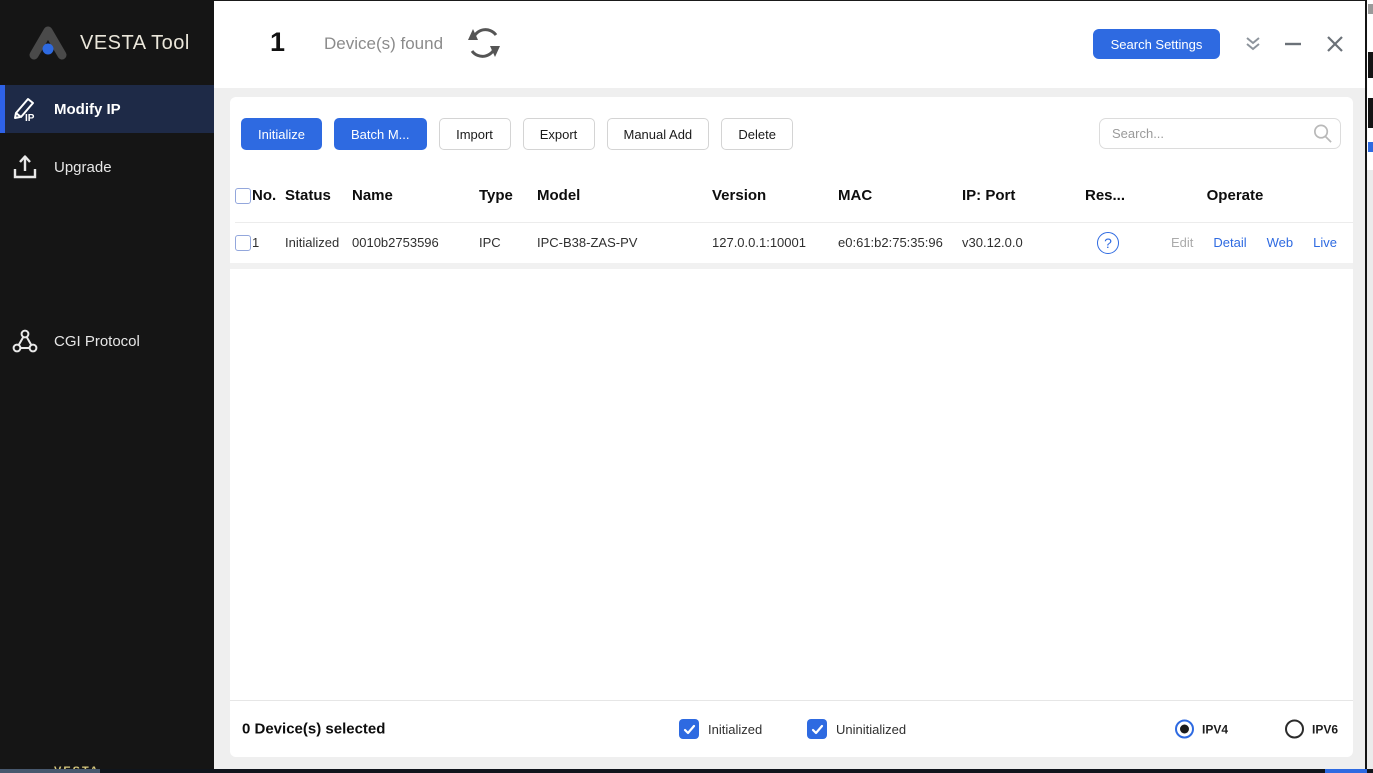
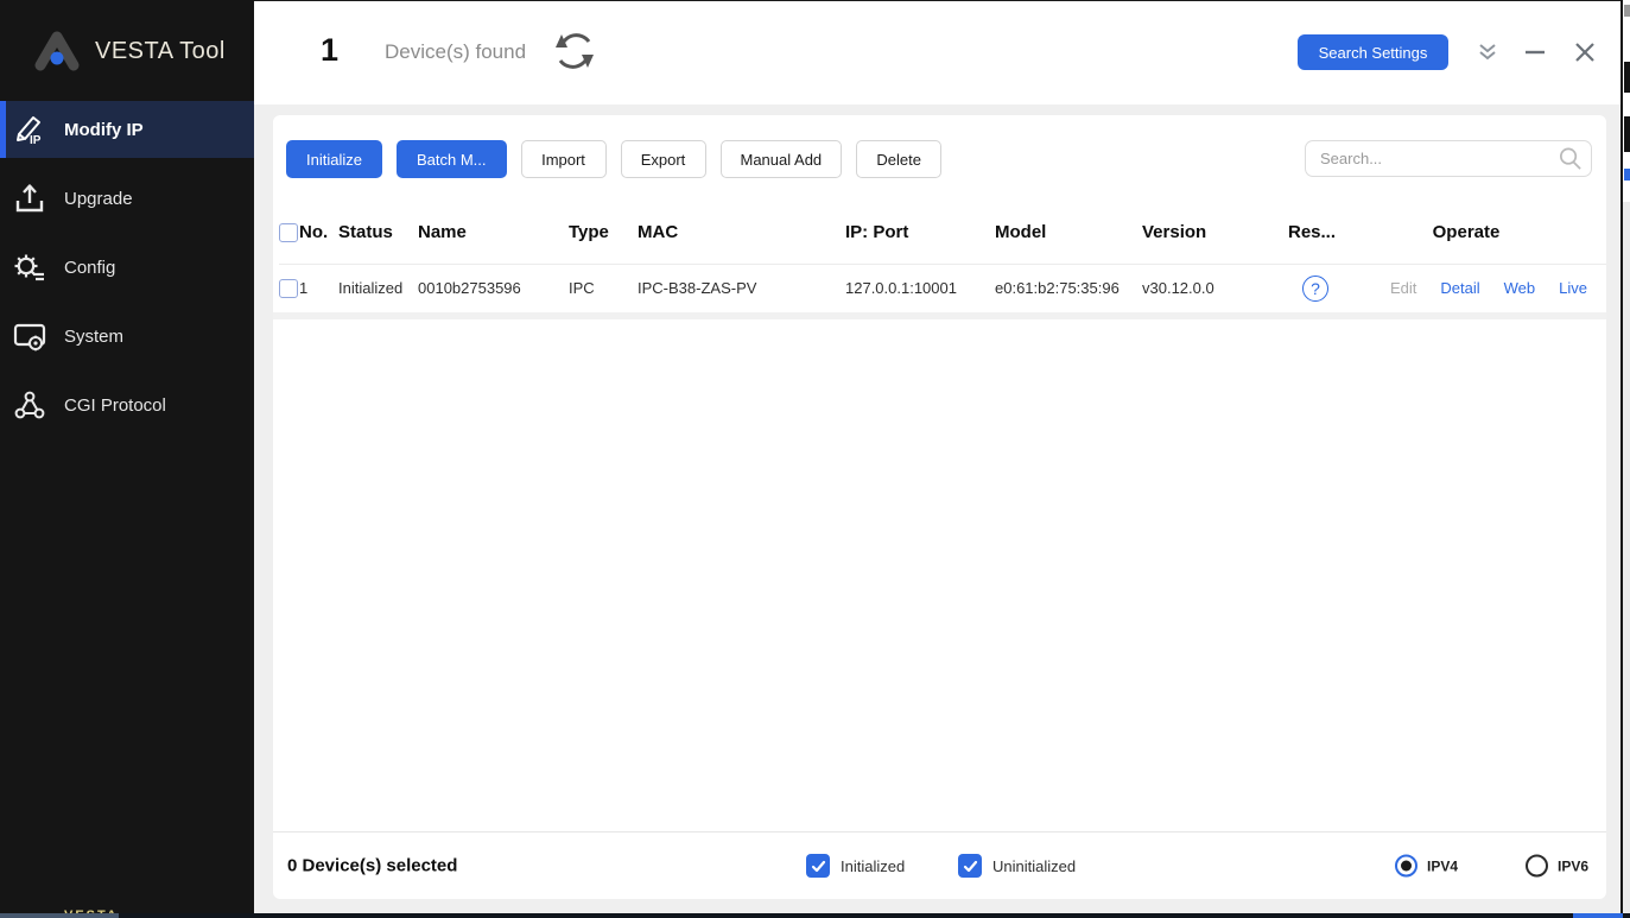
  VESTA Tool
  IP
  Modify IP
  Upgrade
+ Config
+ System
  CGI Protocol
  1
  Device(s) found
  Search Settings
  Initialize
  Batch M...
  Import
  Export
  Manual Add
  Delete
  Search...
  No.
  Status
  Name
  Type
- Model
+ MAC
- Version
+ IP: Port
- MAC
+ Model
- IP: Port
+ Version
  Res...
  Operate
  1
  Initialized
  0010b2753596
  IPC
  IPC-B38-ZAS-PV
  127.0.0.1:10001
  e0:61:b2:75:35:96
  v30.12.0.0
  ?
  Edit
  Detail
  Web
  Live
  0 Device(s) selected
  Initialized
  Uninitialized
  IPV4
  IPV6
